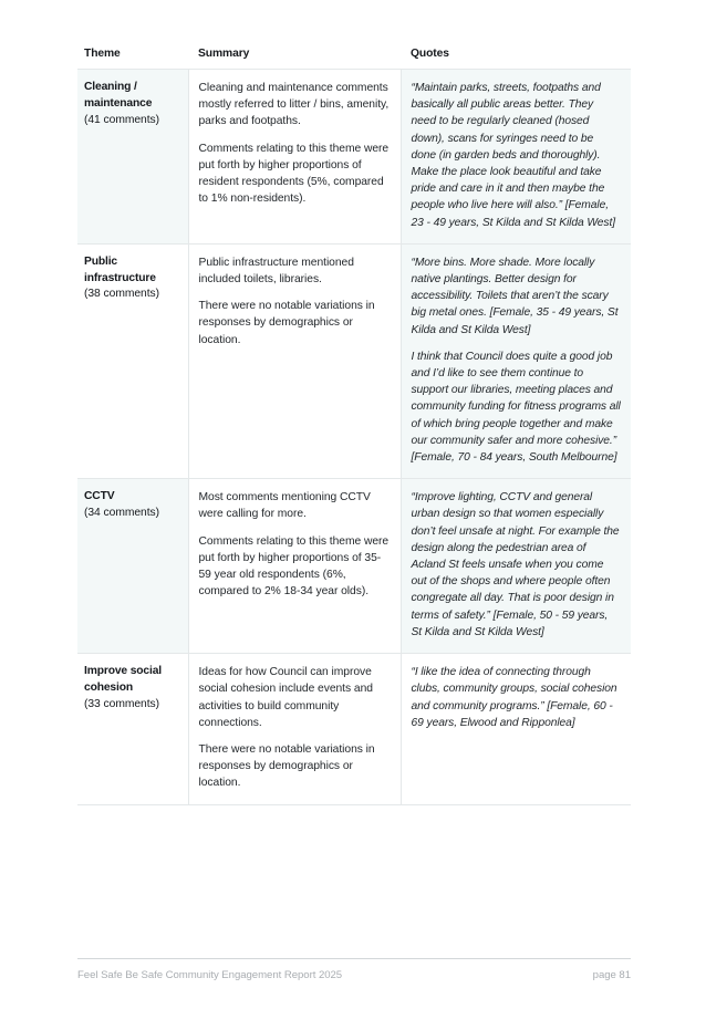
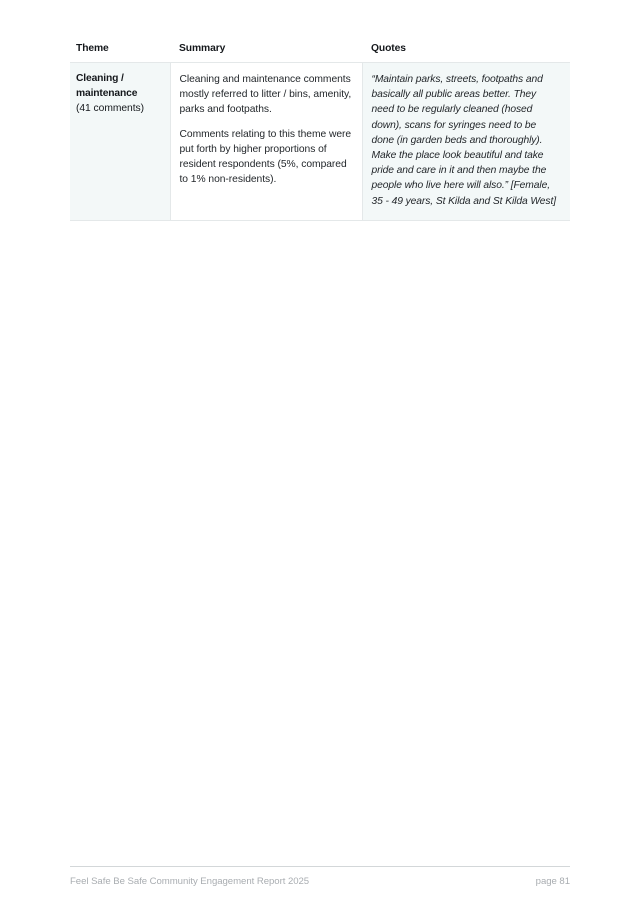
  Theme	Summary	Quotes
- Cleaning / maintenance (41 comments)	Cleaning and maintenance comments mostly referred to litter / bins, amenity, parks and footpaths. Comments relating to this theme were put forth by higher proportions of resident respondents (5%, compared to 1% non-residents).	“Maintain parks, streets, footpaths and basically all public areas better. They need to be regularly cleaned (hosed down), scans for syringes need to be done (in garden beds and thoroughly). Make the place look beautiful and take pride and care in it and then maybe the people who live here will also.” [Female, 23 - 49 years, St Kilda and St Kilda West]
+ Cleaning / maintenance (41 comments)	Cleaning and maintenance comments mostly referred to litter / bins, amenity, parks and footpaths. Comments relating to this theme were put forth by higher proportions of resident respondents (5%, compared to 1% non-residents).	“Maintain parks, streets, footpaths and basically all public areas better. They need to be regularly cleaned (hosed down), scans for syringes need to be done (in garden beds and thoroughly). Make the place look beautiful and take pride and care in it and then maybe the people who live here will also.” [Female, 35 - 49 years, St Kilda and St Kilda West]
- Public infrastructure (38 comments)	Public infrastructure mentioned included toilets, libraries. There were no notable variations in responses by demographics or location.	“More bins. More shade. More locally native plantings. Better design for accessibility. Toilets that aren’t the scary big metal ones. [Female, 35 - 49 years, St Kilda and St Kilda West] I think that Council does quite a good job and I’d like to see them continue to support our libraries, meeting places and community funding for fitness programs all of which bring people together and make our community safer and more cohesive.” [Female, 70 - 84 years, South Melbourne]
- CCTV (34 comments)	Most comments mentioning CCTV were calling for more. Comments relating to this theme were put forth by higher proportions of 35-59 year old respondents (6%, compared to 2% 18-34 year olds).	“Improve lighting, CCTV and general urban design so that women especially don’t feel unsafe at night. For example the design along the pedestrian area of Acland St feels unsafe when you come out of the shops and where people often congregate all day. That is poor design in terms of safety.” [Female, 50 - 59 years, St Kilda and St Kilda West]
- Improve social cohesion (33 comments)	Ideas for how Council can improve social cohesion include events and activities to build community connections. There were no notable variations in responses by demographics or location.	“I like the idea of connecting through clubs, community groups, social cohesion and community programs.” [Female, 60 - 69 years, Elwood and Ripponlea]
  Feel Safe Be Safe Community Engagement Report 2025
  page 81
